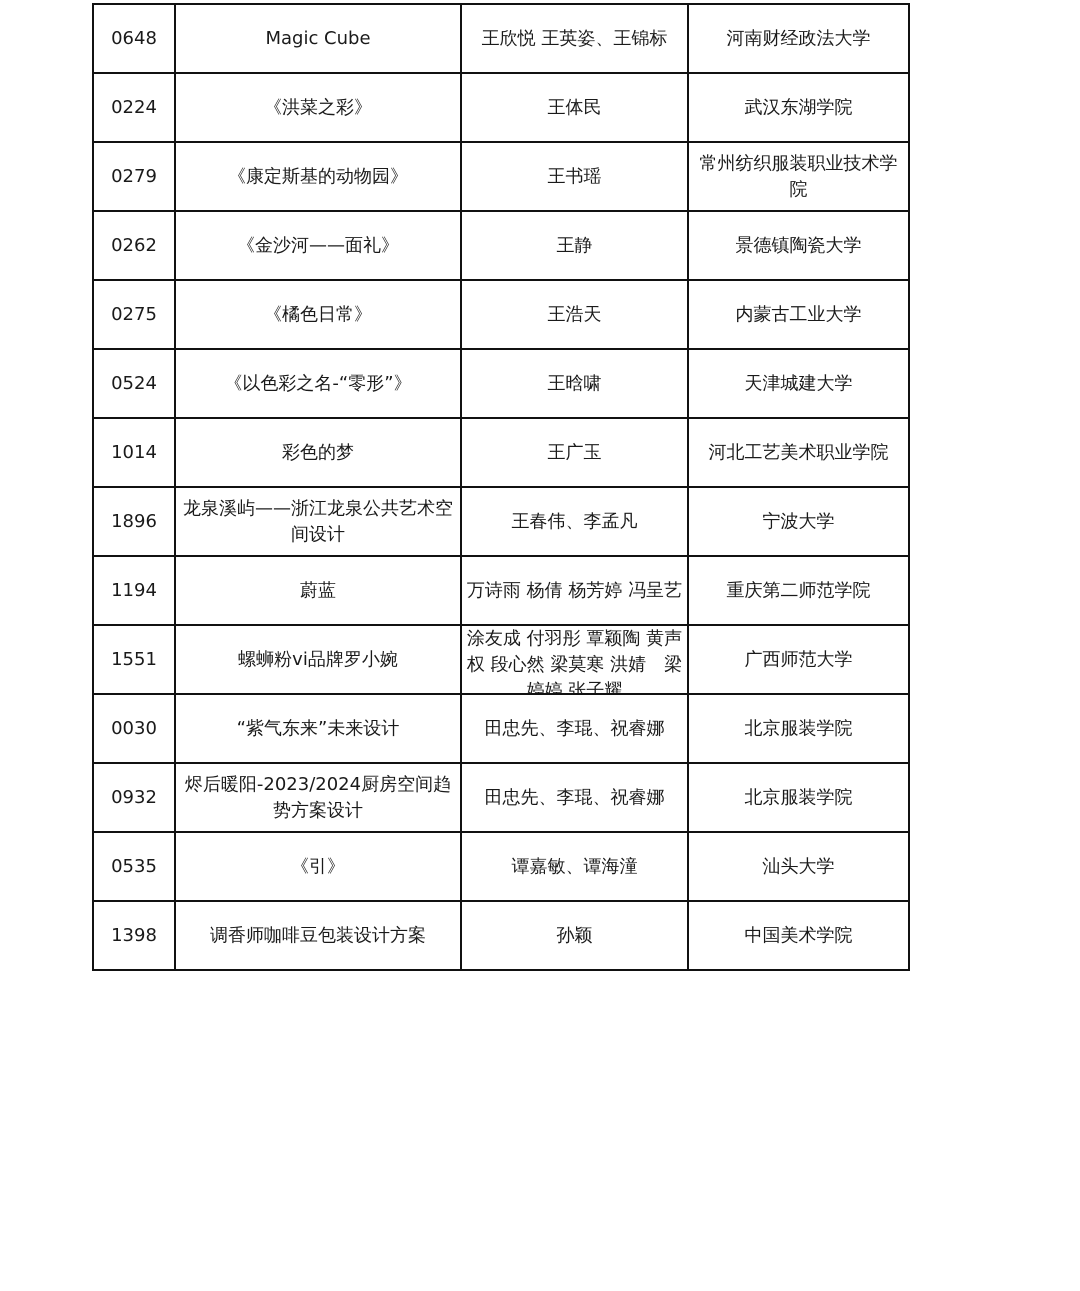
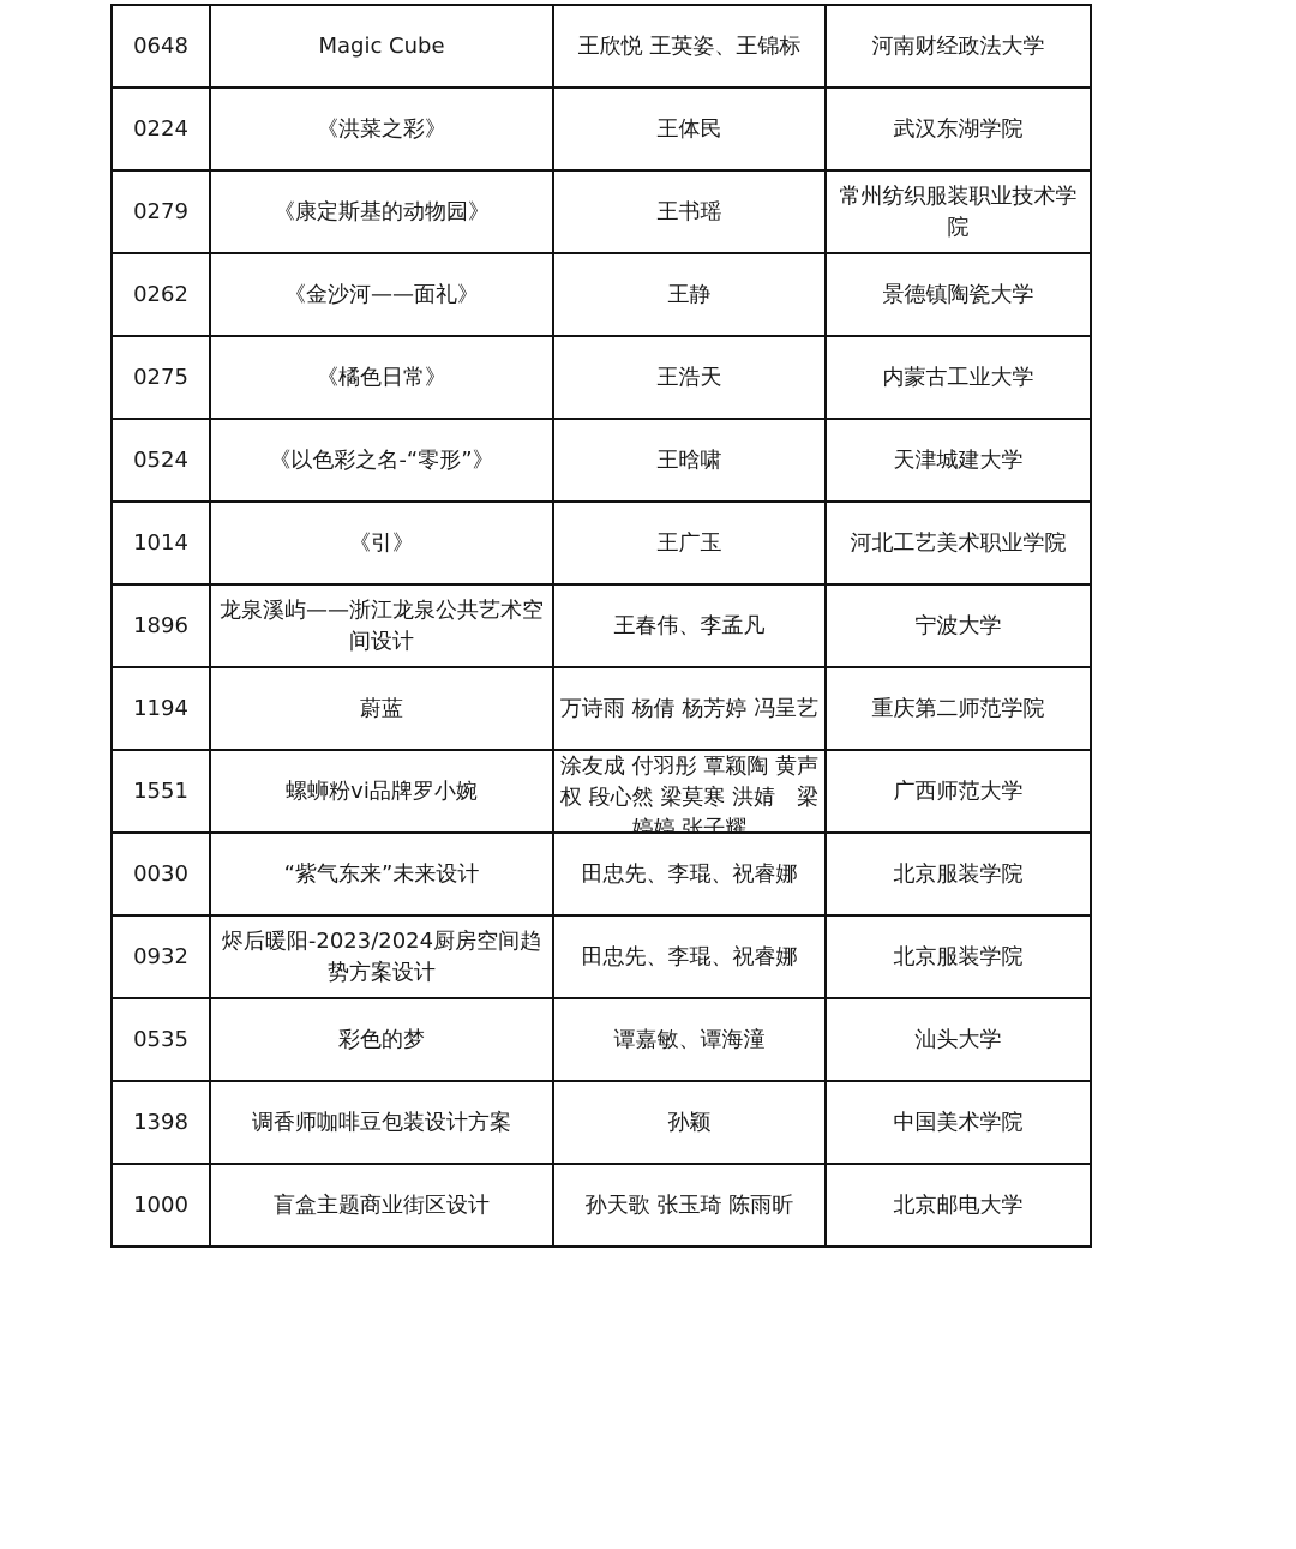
  0648	Magic Cube	王欣悦 王英姿、王锦标	河南财经政法大学
  0224	《洪菜之彩》	王体民	武汉东湖学院
  0279	《康定斯基的动物园》	王书瑶	常州纺织服装职业技术学院
  0262	《金沙河——面礼》	王静	景德镇陶瓷大学
  0275	《橘色日常》	王浩天	内蒙古工业大学
  0524	《以色彩之名-“零形”》	王晗啸	天津城建大学
- 1014	彩色的梦	王广玉	河北工艺美术职业学院
+ 1014	《引》	王广玉	河北工艺美术职业学院
  1896	龙泉溪屿——浙江龙泉公共艺术空间设计	王春伟、李孟凡	宁波大学
  1194	蔚蓝	万诗雨 杨倩 杨芳婷 冯呈艺	重庆第二师范学院
  1551	螺蛳粉vi品牌罗小婉	涂友成 付羽彤 覃颖陶 黄声权 段心然 梁莫寒 洪婧 梁婷婷 张子耀	广西师范大学
  0030	“紫气东来”未来设计	田忠先、李琨、祝睿娜	北京服装学院
  0932	烬后暖阳-2023/2024厨房空间趋势方案设计	田忠先、李琨、祝睿娜	北京服装学院
- 0535	《引》	谭嘉敏、谭海潼	汕头大学
+ 0535	彩色的梦	谭嘉敏、谭海潼	汕头大学
  1398	调香师咖啡豆包装设计方案	孙颖	中国美术学院
+ 1000	盲盒主题商业街区设计	孙天歌 张玉琦 陈雨昕	北京邮电大学
